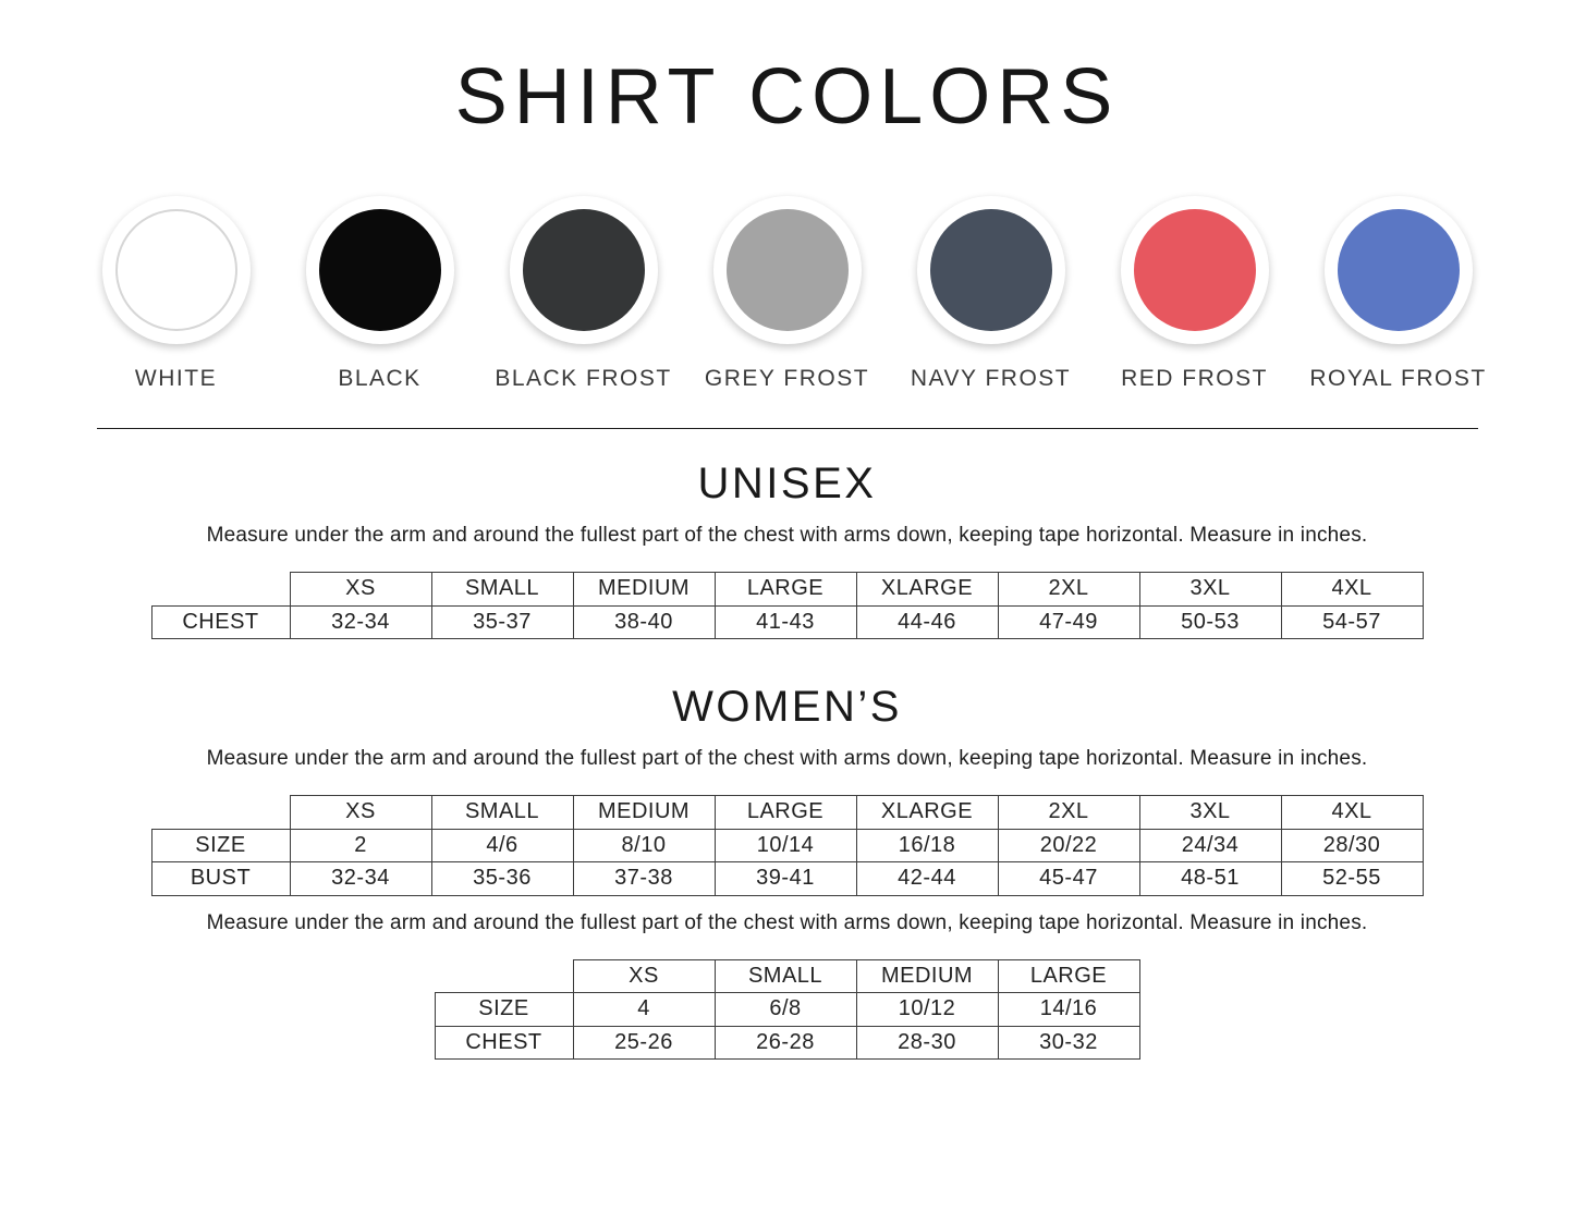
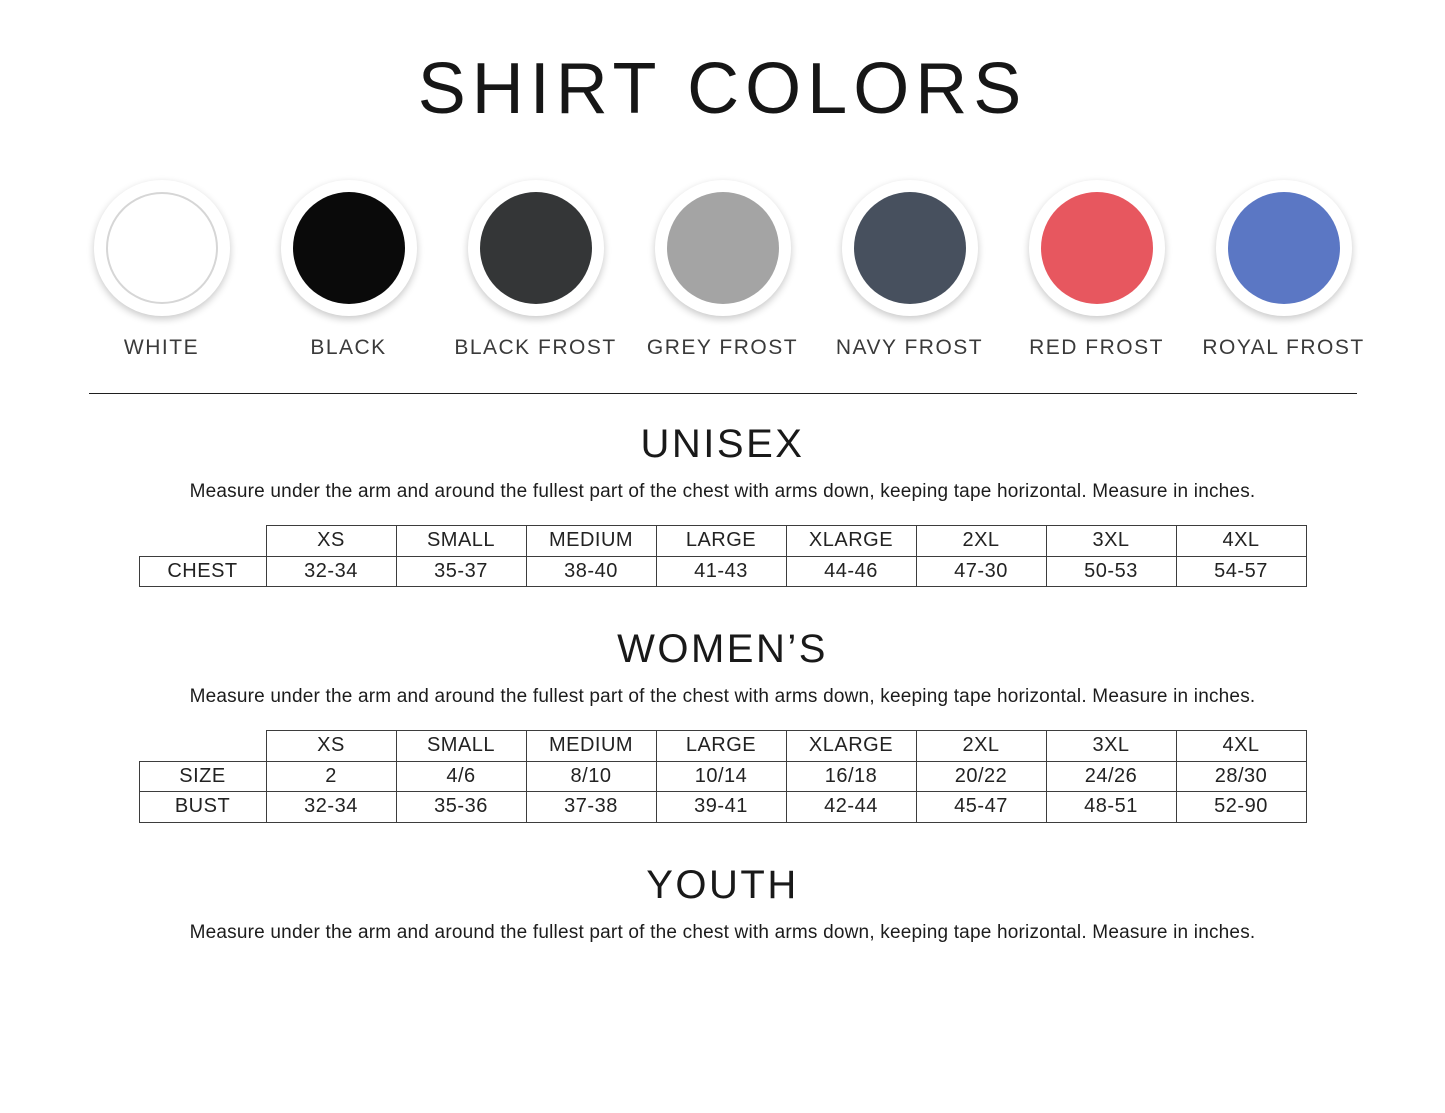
  SHIRT COLORS
  WHITE
  BLACK
  BLACK FROST
  GREY FROST
  NAVY FROST
  RED FROST
  ROYAL FROST
  UNISEX
  Measure under the arm and around the fullest part of the chest with arms down, keeping tape horizontal. Measure in inches.
  	XS	SMALL	MEDIUM	LARGE	XLARGE	2XL	3XL	4XL
- CHEST	32-34	35-37	38-40	41-43	44-46	47-49	50-53	54-57
+ CHEST	32-34	35-37	38-40	41-43	44-46	47-30	50-53	54-57
  WOMEN’S
  Measure under the arm and around the fullest part of the chest with arms down, keeping tape horizontal. Measure in inches.
  	XS	SMALL	MEDIUM	LARGE	XLARGE	2XL	3XL	4XL
- SIZE	2	4/6	8/10	10/14	16/18	20/22	24/34	28/30
+ SIZE	2	4/6	8/10	10/14	16/18	20/22	24/26	28/30
- BUST	32-34	35-36	37-38	39-41	42-44	45-47	48-51	52-55
+ BUST	32-34	35-36	37-38	39-41	42-44	45-47	48-51	52-90
+ YOUTH
  Measure under the arm and around the fullest part of the chest with arms down, keeping tape horizontal. Measure in inches.
- 	XS	SMALL	MEDIUM	LARGE
- SIZE	4	6/8	10/12	14/16
- CHEST	25-26	26-28	28-30	30-32
